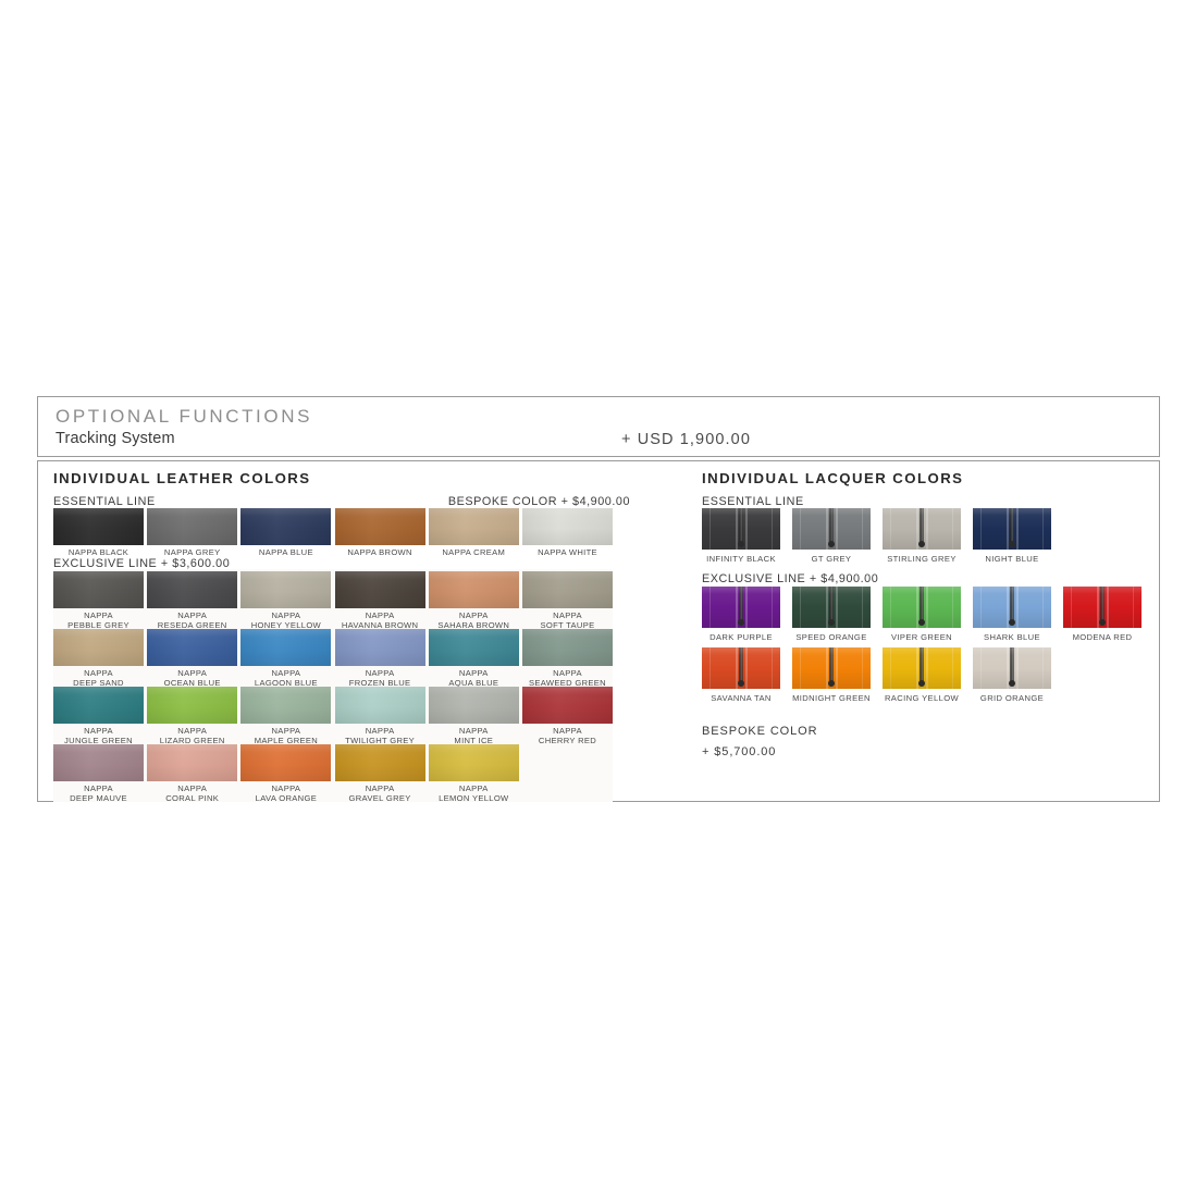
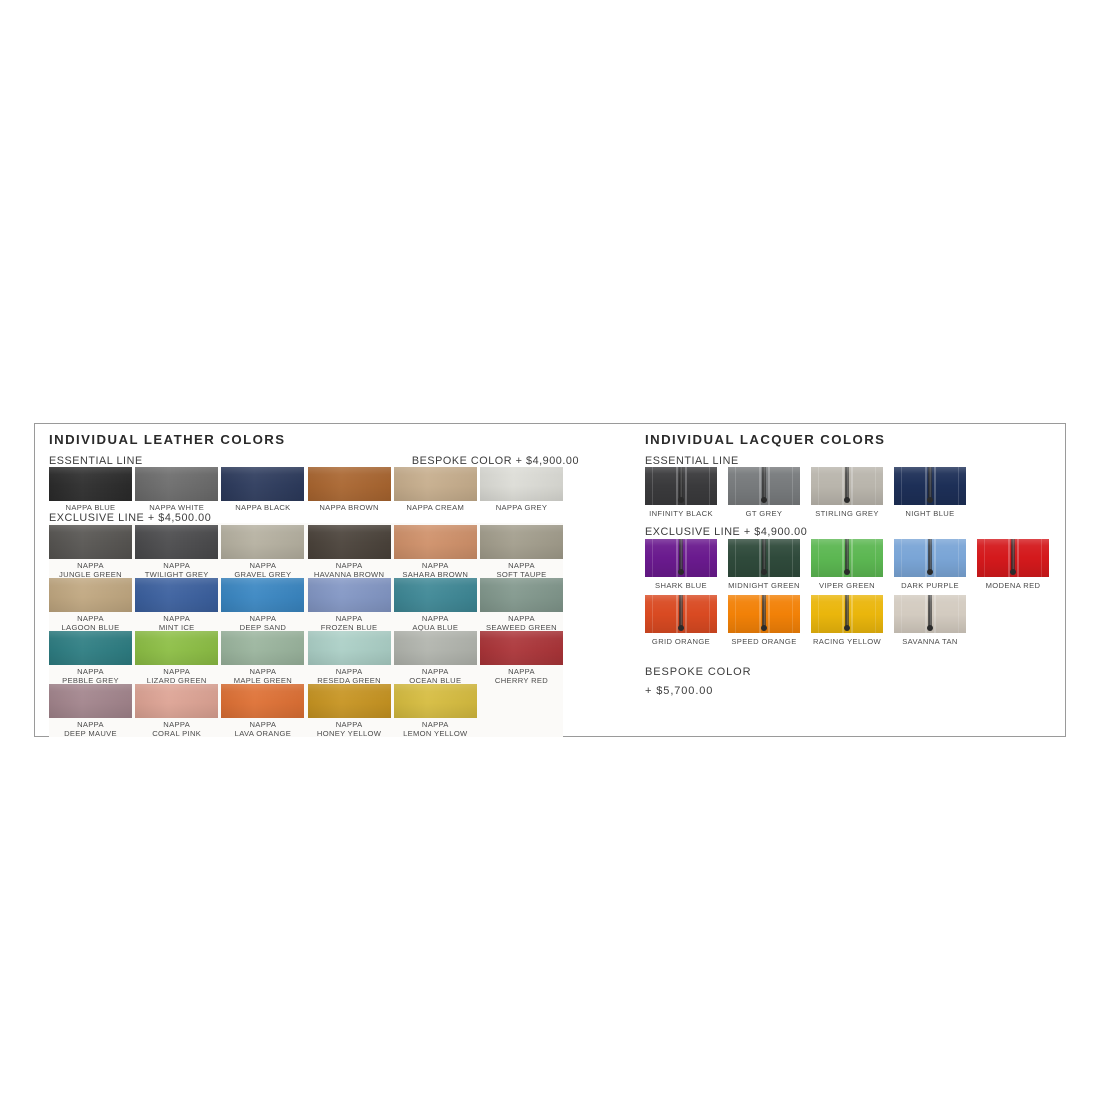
- OPTIONAL FUNCTIONS
- Tracking System
- + USD 1,900.00
  INDIVIDUAL LEATHER COLORS
  ESSENTIAL LINE
  BESPOKE COLOR + $4,900.00
- EXCLUSIVE LINE + $3,600.00
+ EXCLUSIVE LINE + $4,500.00
- NAPPA BLACK
+ NAPPA BLUE
- NAPPA GREY
+ NAPPA WHITE
- NAPPA BLUE
+ NAPPA BLACK
  NAPPA BROWN
  NAPPA CREAM
- NAPPA WHITE
+ NAPPA GREY
  NAPPA
- PEBBLE GREY
+ JUNGLE GREEN
  NAPPA
- RESEDA GREEN
+ TWILIGHT GREY
  NAPPA
- HONEY YELLOW
+ GRAVEL GREY
  NAPPA
  HAVANNA BROWN
  NAPPA
  SAHARA BROWN
  NAPPA
  SOFT TAUPE
  NAPPA
- DEEP SAND
+ LAGOON BLUE
  NAPPA
- OCEAN BLUE
+ MINT ICE
  NAPPA
- LAGOON BLUE
+ DEEP SAND
  NAPPA
  FROZEN BLUE
  NAPPA
  AQUA BLUE
  NAPPA
  SEAWEED GREEN
  NAPPA
- JUNGLE GREEN
+ PEBBLE GREY
  NAPPA
  LIZARD GREEN
  NAPPA
  MAPLE GREEN
  NAPPA
- TWILIGHT GREY
+ RESEDA GREEN
  NAPPA
- MINT ICE
+ OCEAN BLUE
  NAPPA
  CHERRY RED
  NAPPA
  DEEP MAUVE
  NAPPA
  CORAL PINK
  NAPPA
  LAVA ORANGE
  NAPPA
- GRAVEL GREY
+ HONEY YELLOW
  NAPPA
  LEMON YELLOW
  INDIVIDUAL LACQUER COLORS
  ESSENTIAL LINE
  EXCLUSIVE LINE + $4,900.00
  INFINITY BLACK
  GT GREY
  STIRLING GREY
  NIGHT BLUE
- DARK PURPLE
+ SHARK BLUE
- SPEED ORANGE
+ MIDNIGHT GREEN
  VIPER GREEN
- SHARK BLUE
+ DARK PURPLE
  MODENA RED
- SAVANNA TAN
+ GRID ORANGE
- MIDNIGHT GREEN
+ SPEED ORANGE
  RACING YELLOW
- GRID ORANGE
+ SAVANNA TAN
  BESPOKE COLOR
  + $5,700.00
